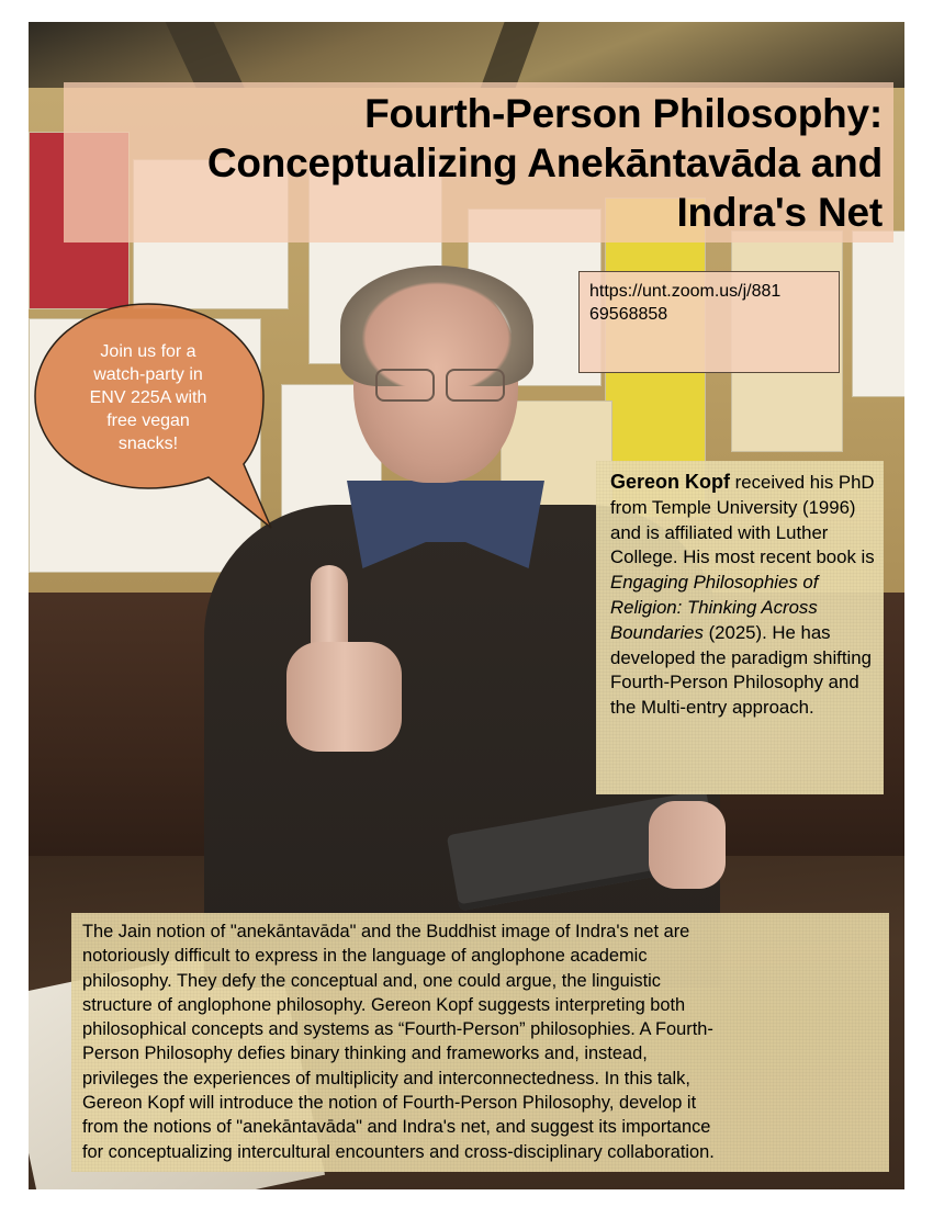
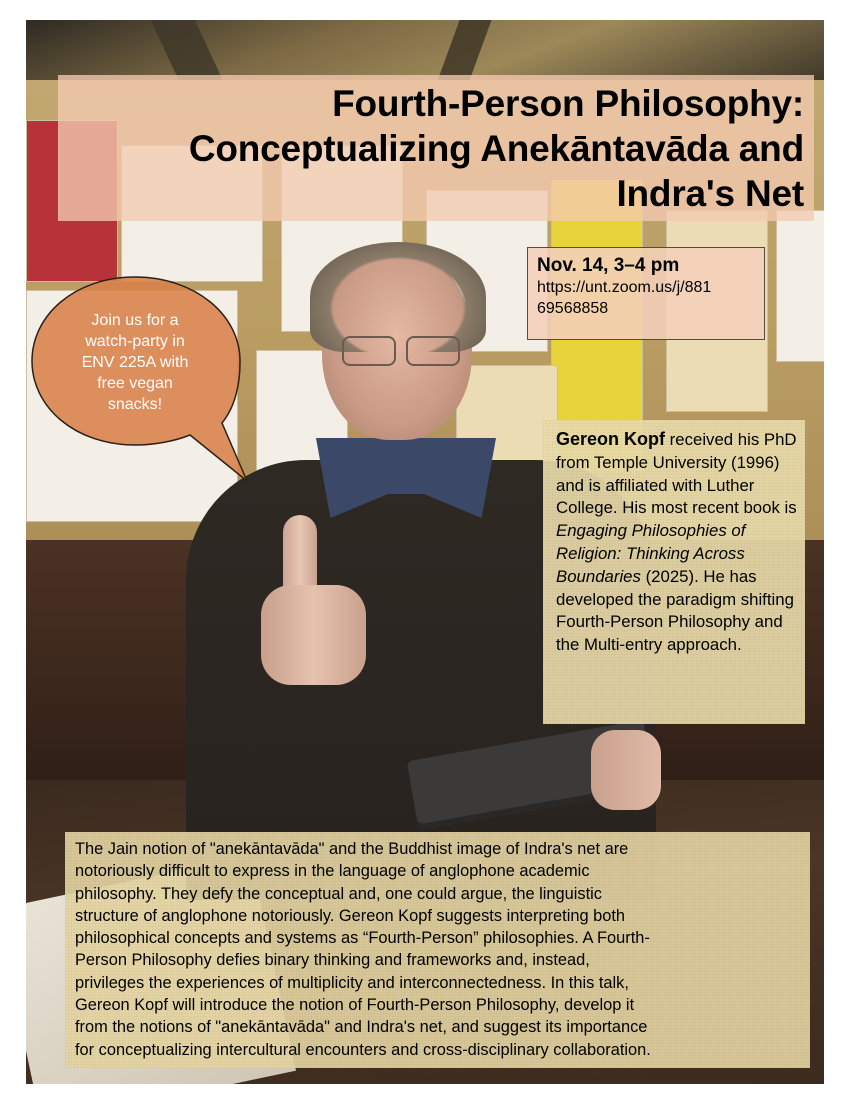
  Fourth-Person Philosophy:
  Conceptualizing Anekāntavāda and
  Indra's Net
+ Nov. 14, 3–4 pm
  https://unt.zoom.us/j/881
  69568858
  Join us for a
  watch-party in
  ENV 225A with
  free vegan
  snacks!
  Gereon Kopf received his PhD from Temple University (1996) and is affiliated with Luther College. His most recent book is Engaging Philosophies of Religion: Thinking Across Boundaries (2025). He has developed the paradigm shifting Fourth-Person Philosophy and the Multi-entry approach.
  The Jain notion of "anekāntavāda" and the Buddhist image of Indra's net are
  notoriously difficult to express in the language of anglophone academic
  philosophy. They defy the conceptual and, one could argue, the linguistic
- structure of anglophone philosophy. Gereon Kopf suggests interpreting both
+ structure of anglophone notoriously. Gereon Kopf suggests interpreting both
  philosophical concepts and systems as “Fourth-Person” philosophies. A Fourth-
  Person Philosophy defies binary thinking and frameworks and, instead,
  privileges the experiences of multiplicity and interconnectedness. In this talk,
  Gereon Kopf will introduce the notion of Fourth-Person Philosophy, develop it
  from the notions of "anekāntavāda" and Indra's net, and suggest its importance
  for conceptualizing intercultural encounters and cross-disciplinary collaboration.
